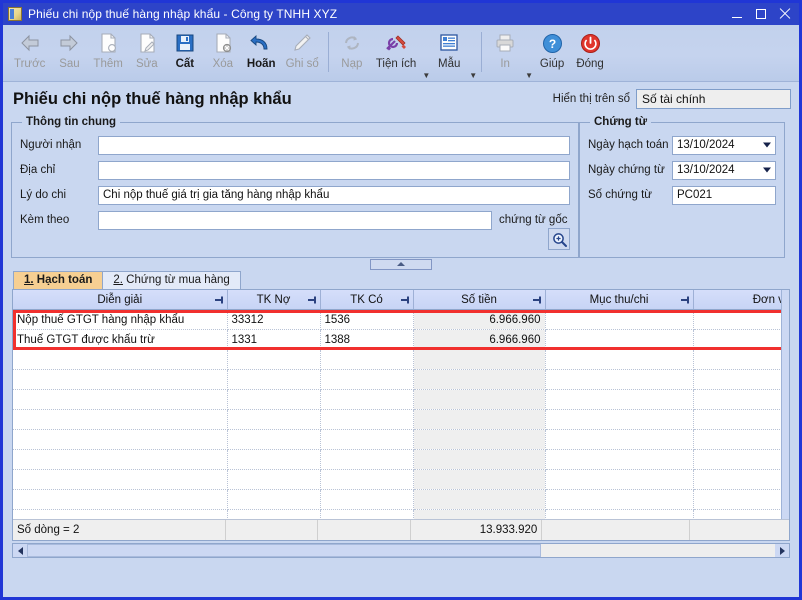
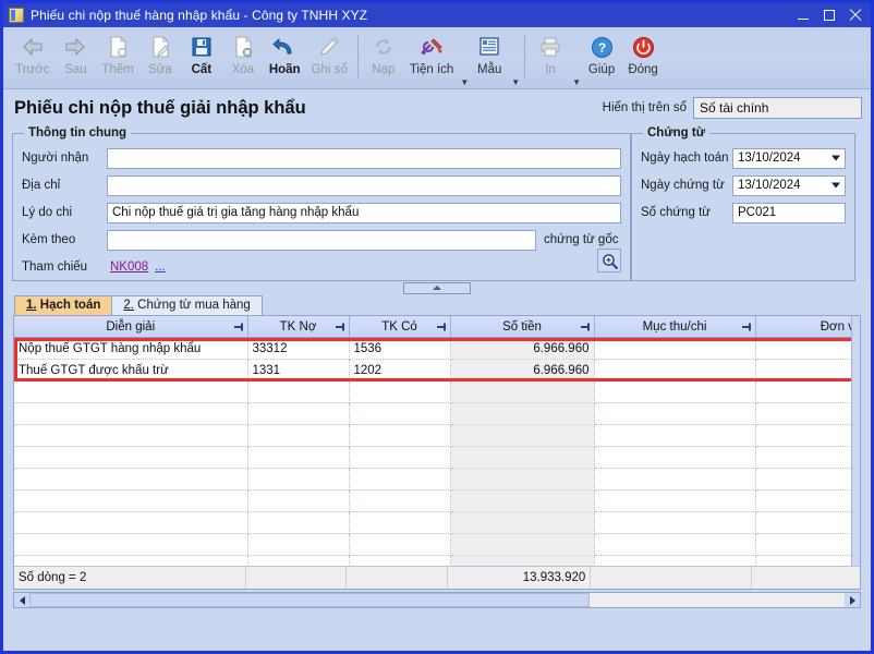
  Phiếu chi nộp thuế hàng nhập khẩu - Công ty TNHH XYZ
  Trước
  Sau
  Thêm
  Sửa
  Cất
  Xóa
  Hoãn
  Ghi sổ
  Nạp
  Tiện ích
  ▼
  Mẫu
  ▼
  In
  ▼
  ?
  Giúp
  Đóng
- Phiếu chi nộp thuế hàng nhập khẩu
+ Phiếu chi nộp thuế giải nhập khẩu
  Hiển thị trên sổ
  Số tài chính
  Thông tin chung
  Người nhận
  Địa chỉ
  Lý do chi
  Chi nộp thuế giá trị gia tăng hàng nhập khẩu
  Kèm theo
  chứng từ gốc
+ Tham chiếu
+ NK008
+ ...
  Chứng từ
  Ngày hạch toán
  13/10/2024
  Ngày chứng từ
  13/10/2024
  Số chứng từ
  PC021
  1. Hạch toán
  2. Chứng từ mua hàng
  Diễn giải	TK Nợ	TK Có	Số tiền	Mục thu/chi	Đơn
  Nộp thuế GTGT hàng nhập khẩu	33312	1536	6.966.960
- Thuế GTGT được khấu trừ	1331	1388	6.966.960
+ Thuế GTGT được khấu trừ	1331	1202	6.966.960
  Số dòng = 2
  13.933.920
